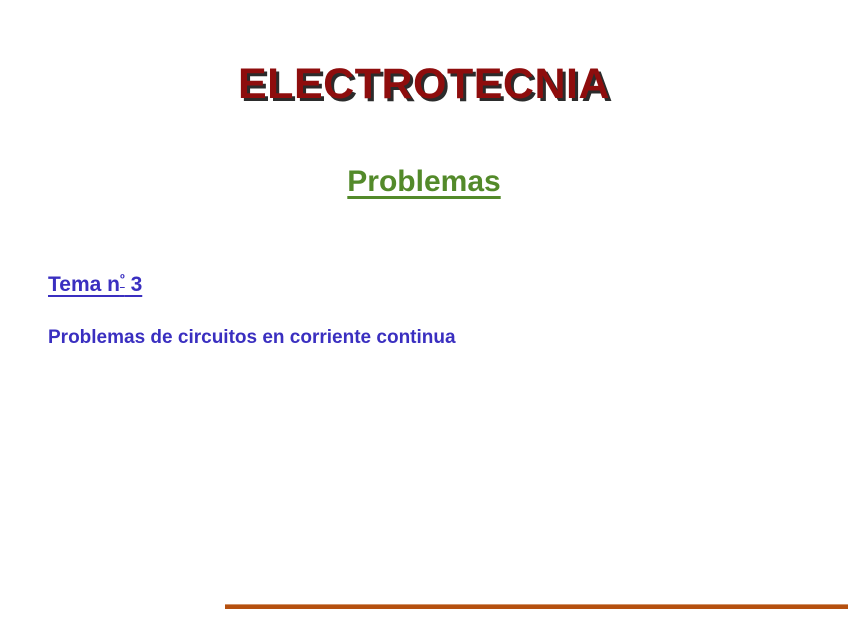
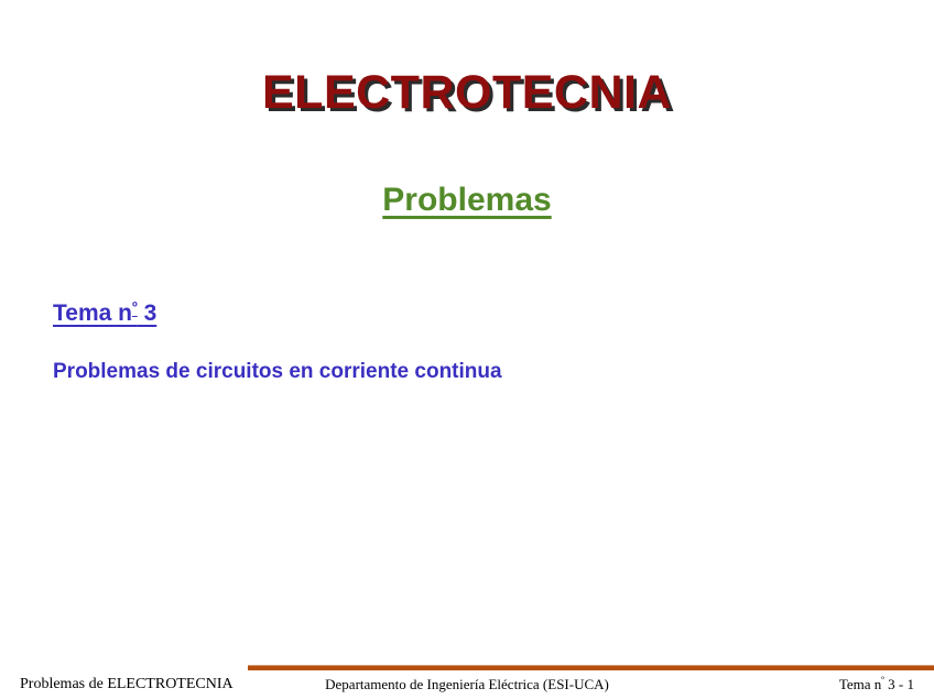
  ELECTROTECNIA
  Problemas
  Tema nº 3
  Problemas de circuitos en corriente continua
+ Problemas de ELECTROTECNIA
+ Departamento de Ingeniería Eléctrica (ESI-UCA)
+ Tema nº 3 - 1
